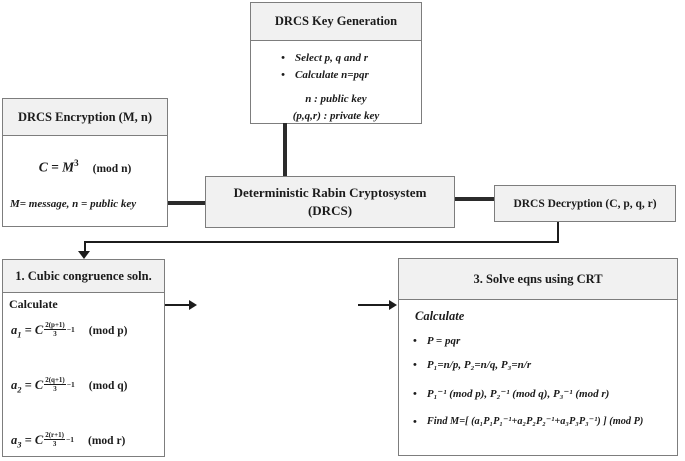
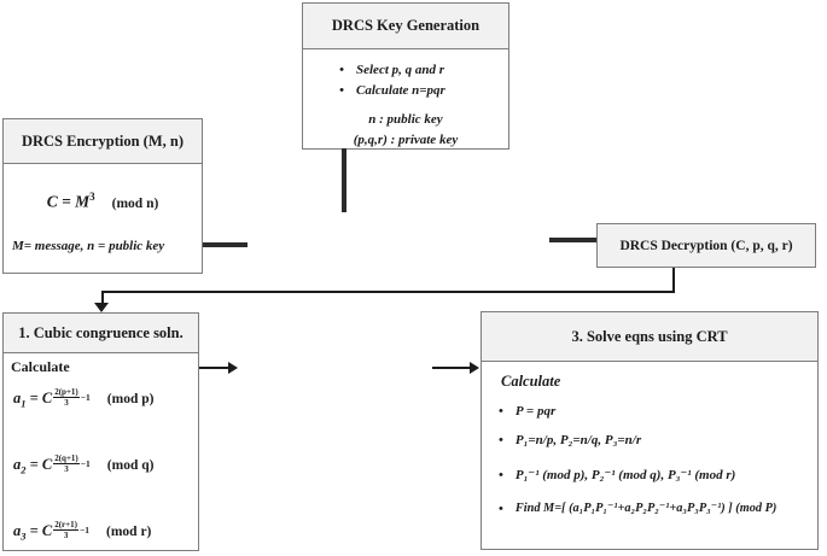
  DRCS Key Generation
  •
  Select p, q and r
  •
  Calculate n=pqr
  n : public key
  (p,q,r) : private key
  DRCS Encryption (M, n)
  C = M3(mod n)
  M= message, n = public key
- Deterministic Rabin Cryptosystem
- (DRCS)
  DRCS Decryption (C, p, q, r)
  1. Cubic congruence soln.
  Calculate
  a1 = C
  2(p+1)
  3
  −1
  (mod p)
  a2 = C
  2(q+1)
  3
  −1
  (mod q)
  a3 = C
  2(r+1)
  3
  −1
  (mod r)
  3. Solve eqns using CRT
  Calculate
  •
  P = pqr
  •
  P₁=n/p, P₂=n/q, P₃=n/r
  •
  P₁⁻¹ (mod p), P₂⁻¹ (mod q), P₃⁻¹ (mod r)
  •
  Find M=[ (a₁P₁P₁⁻¹+a₂P₂P₂⁻¹+a₃P₃P₃⁻¹) ] (mod P)
